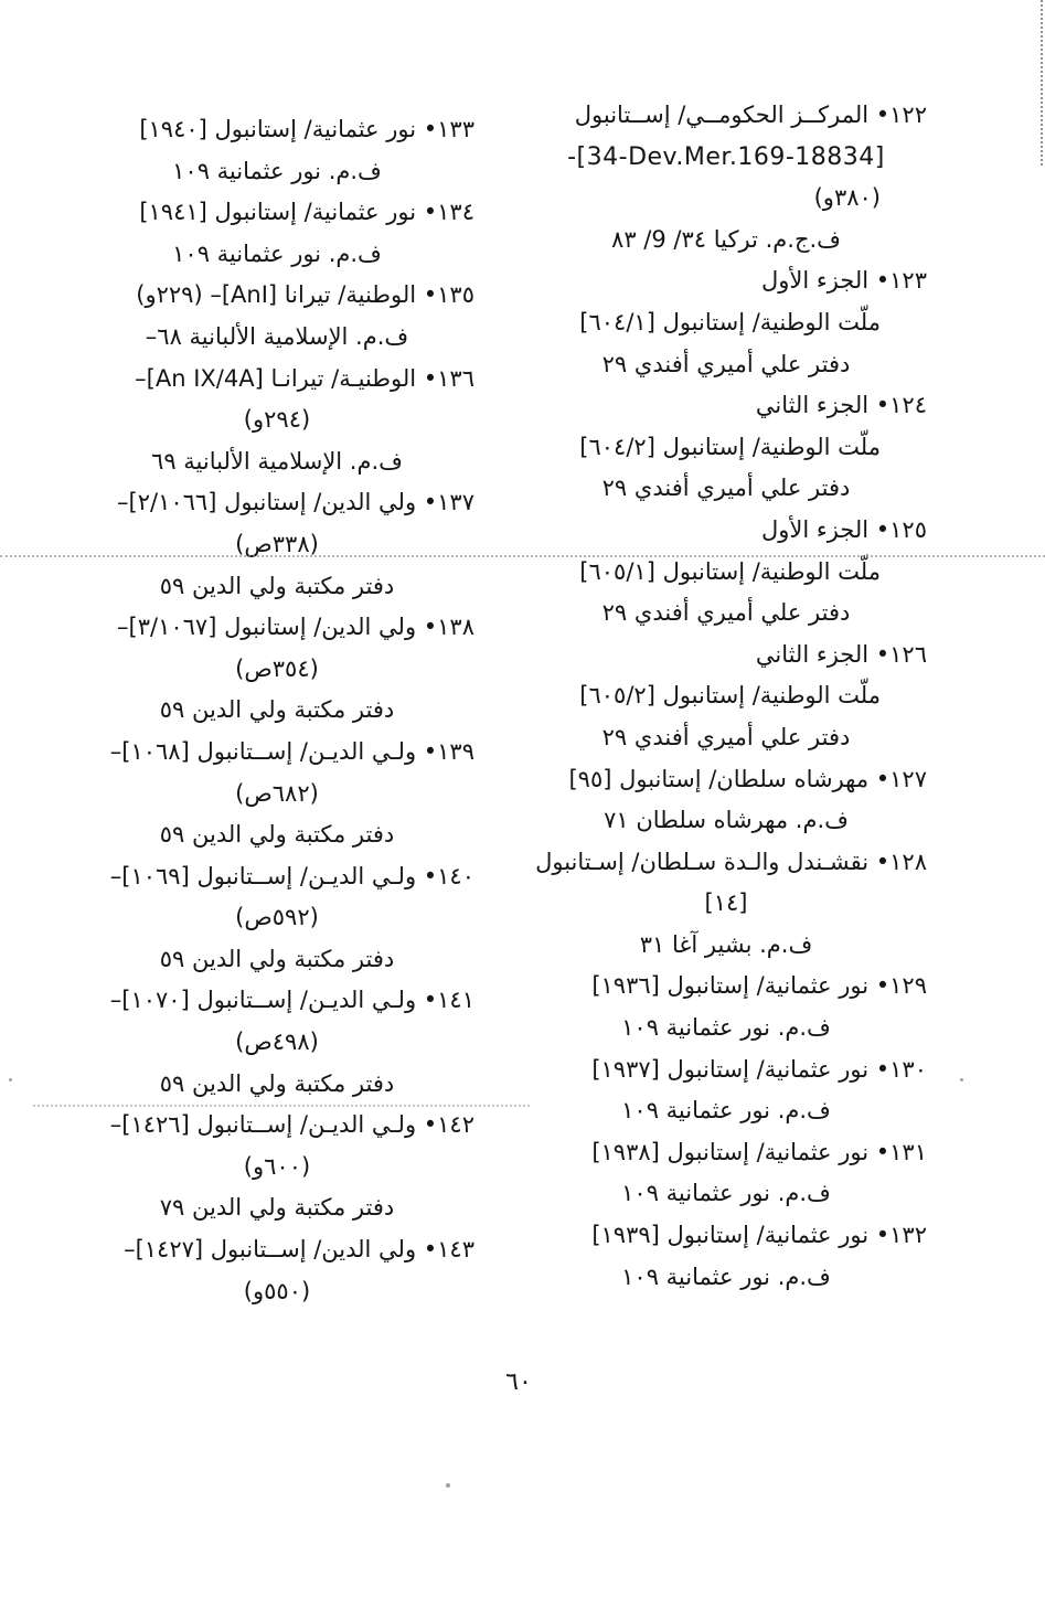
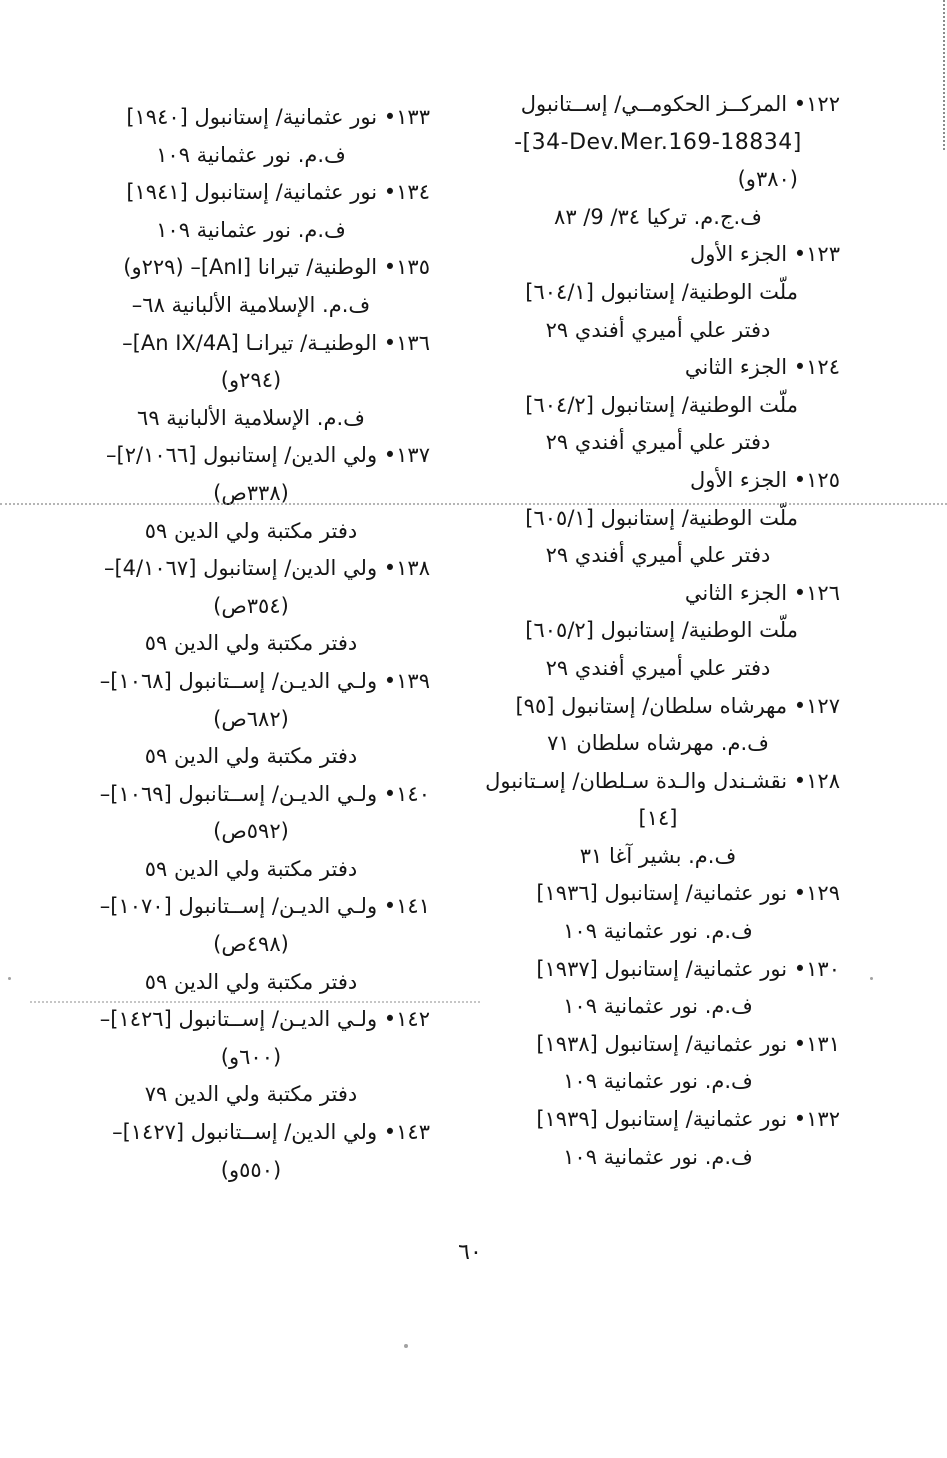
  ١٢٢• المركــز الحكومــي/ إســتانبول
  -[34-Dev.Mer.169-18834]
  (٣٨٠و)
  ف.ج.م. تركيا ٣٤/ 9/ ٨٣
  ١٢٣• الجزء الأول
  ملّت الوطنية/ إستانبول [٦٠٤/١]
  دفتر علي أميري أفندي ٢٩
  ١٢٤• الجزء الثاني
  ملّت الوطنية/ إستانبول [٦٠٤/٢]
  دفتر علي أميري أفندي ٢٩
  ١٢٥• الجزء الأول
  ملّت الوطنية/ إستانبول [٦٠٥/١]
  دفتر علي أميري أفندي ٢٩
  ١٢٦• الجزء الثاني
  ملّت الوطنية/ إستانبول [٦٠٥/٢]
  دفتر علي أميري أفندي ٢٩
  ١٢٧• مهرشاه سلطان/ إستانبول [٩٥]
  ف.م. مهرشاه سلطان ٧١
  ١٢٨• نقشـندل والـدة سـلطان/ إسـتانبول
  [١٤]
  ف.م. بشير آغا ٣١
  ١٢٩• نور عثمانية/ إستانبول [١٩٣٦]
  ف.م. نور عثمانية ١٠٩
  ١٣٠• نور عثمانية/ إستانبول [١٩٣٧]
  ف.م. نور عثمانية ١٠٩
  ١٣١• نور عثمانية/ إستانبول [١٩٣٨]
  ف.م. نور عثمانية ١٠٩
  ١٣٢• نور عثمانية/ إستانبول [١٩٣٩]
  ف.م. نور عثمانية ١٠٩
  ١٣٣• نور عثمانية/ إستانبول [١٩٤٠]
  ف.م. نور عثمانية ١٠٩
  ١٣٤• نور عثمانية/ إستانبول [١٩٤١]
  ف.م. نور عثمانية ١٠٩
  ١٣٥• الوطنية/ تيرانا [AnI]⁩– (٢٢٩و)
  ف.م. الإسلامية الألبانية ٦٨–
  ١٣٦• الوطنيـة/ تيرانـا [An IX/4A]–
  (٢٩٤و)
  ف.م. الإسلامية الألبانية ٦٩
  ١٣٧• ولي الدين/ إستانبول [٢/١٠٦٦]–
  (٣٣٨ص)
  دفتر مكتبة ولي الدين ٥٩
- ١٣٨• ولي الدين/ إستانبول [٣/١٠٦٧]–
+ ١٣٨• ولي الدين/ إستانبول [4/١٠٦٧]–
  (٣٥٤ص)
  دفتر مكتبة ولي الدين ٥٩
  ١٣٩• ولـي الديـن/ إســتانبول [١٠٦٨]–
  (٦٨٢ص)
  دفتر مكتبة ولي الدين ٥٩
  ١٤٠• ولـي الديـن/ إســتانبول [١٠٦٩]–
  (٥٩٢ص)
  دفتر مكتبة ولي الدين ٥٩
  ١٤١• ولـي الديـن/ إســتانبول [١٠٧٠]–
  (٤٩٨ص)
  دفتر مكتبة ولي الدين ٥٩
  ١٤٢• ولـي الديـن/ إســتانبول [١٤٢٦]–
  (٦٠٠و)
  دفتر مكتبة ولي الدين ٧٩
  ١٤٣• ولي الدين/ إســتانبول [١٤٢٧]–
  (٥٥٠و)
  ٦٠
